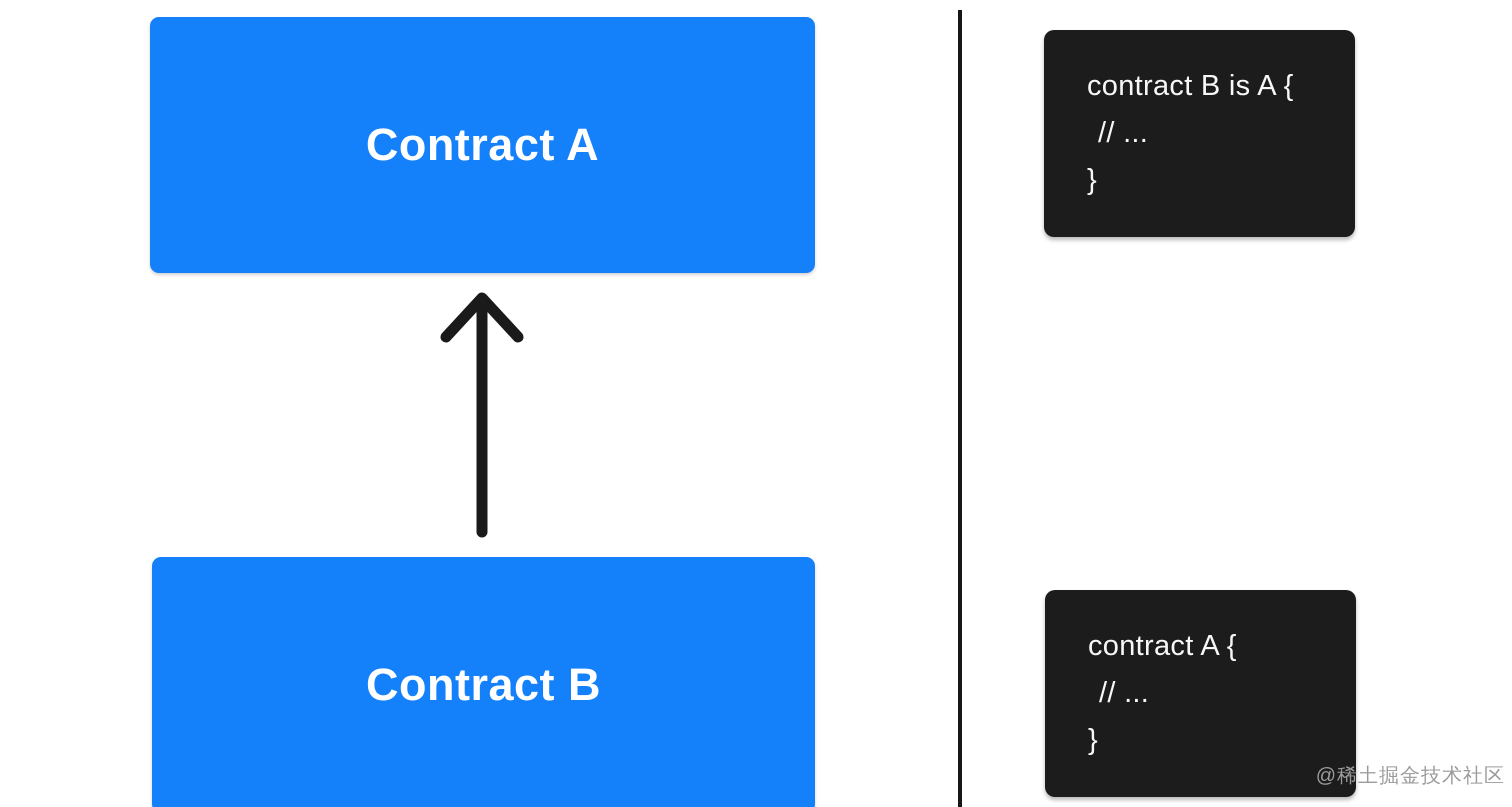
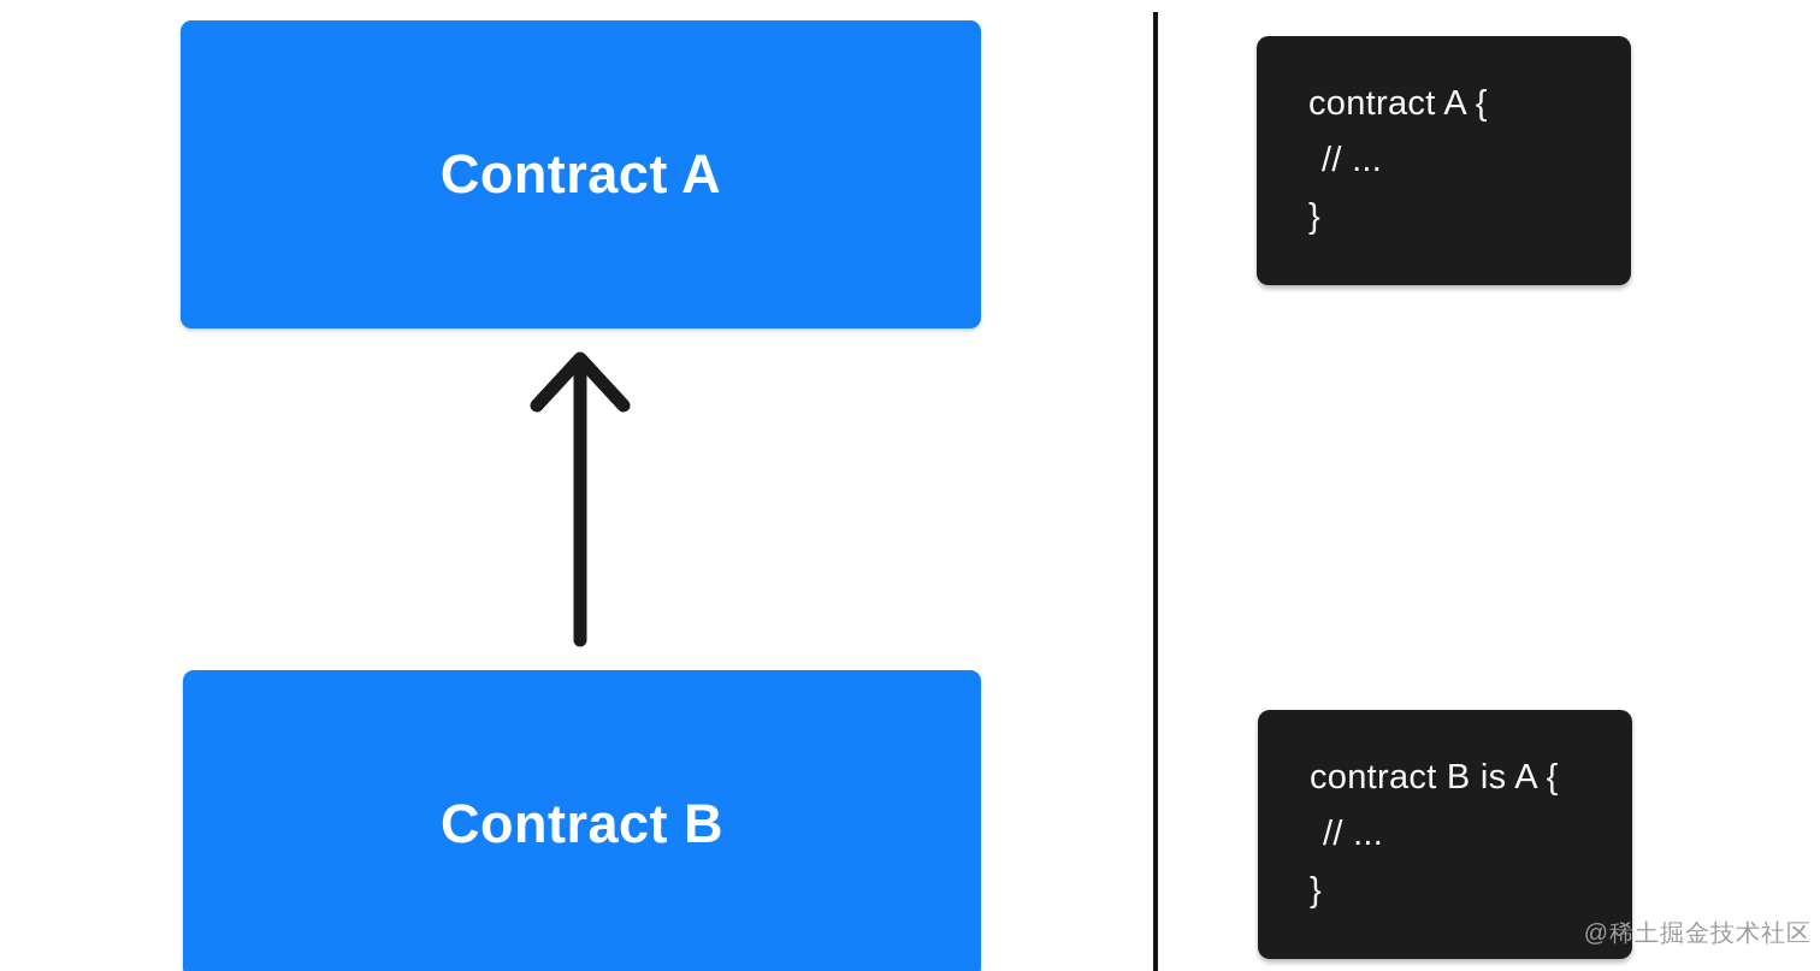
  Contract A
  Contract B
- contract B is A {
+ contract A {
  // ...
  }
- contract A {
+ contract B is A {
  // ...
  }
  @稀土掘金技术社区
